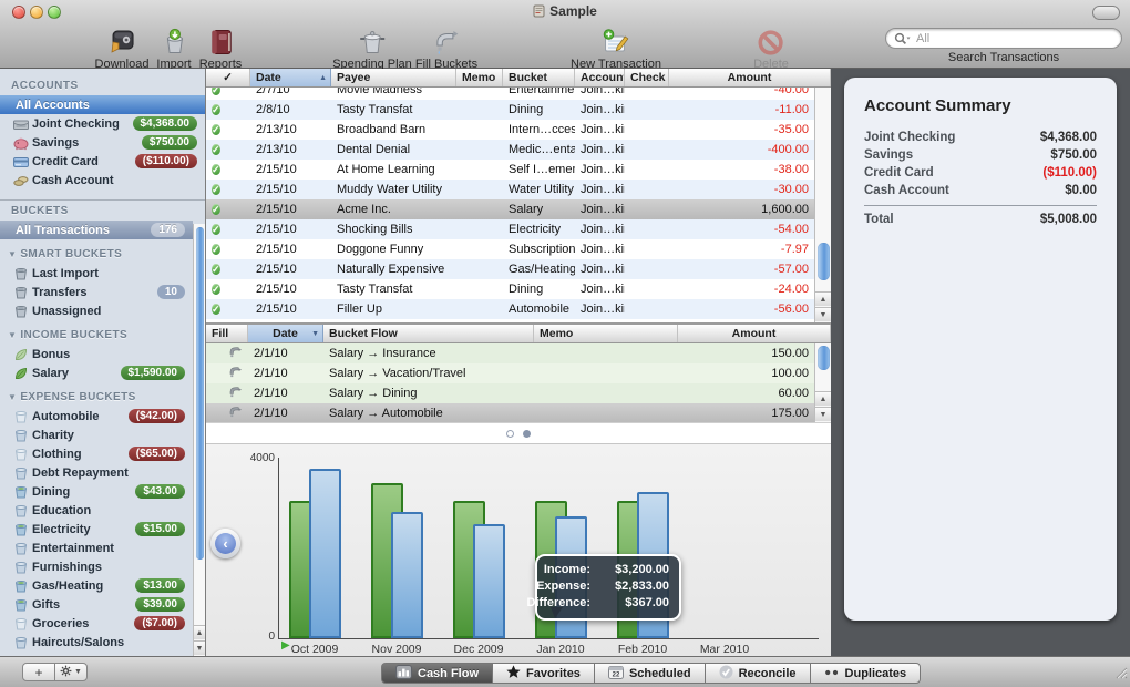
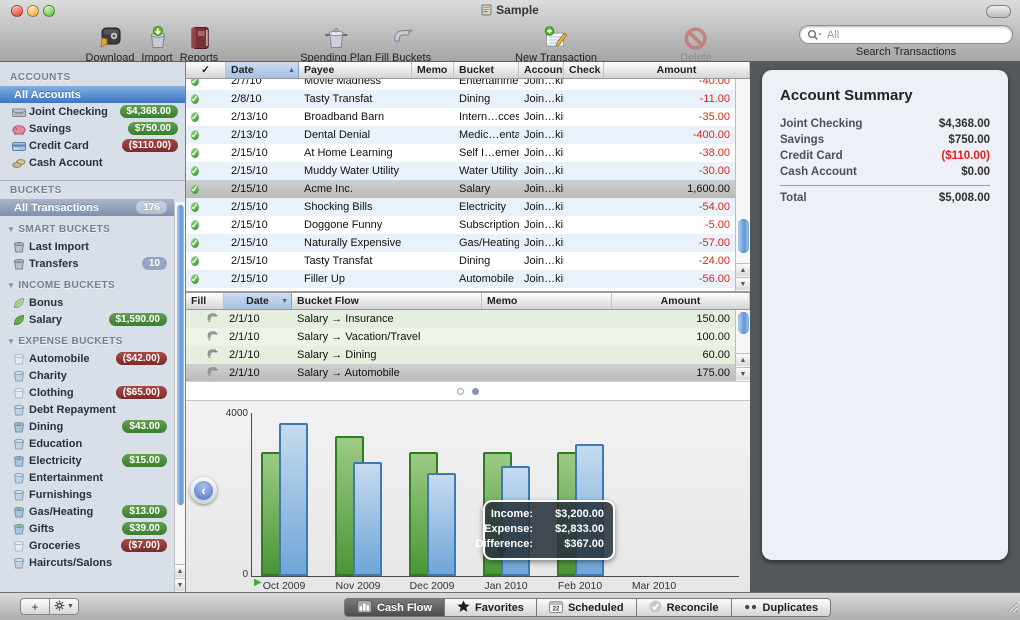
  Sample
  Download
  Import
  Reports
  Spending Plan
  Fill Buckets
  New Transaction
  Delete
  All
  Search Transactions
  ACCOUNTS
  All Accounts
  Joint Checking
  $4,368.00
  Savings
  $750.00
  Credit Card
  ($110.00)
  Cash Account
  BUCKETS
  All Transactions
  176
  ▼ SMART BUCKETS
  Last Import
  Transfers
  10
- Unassigned
  ▼ INCOME BUCKETS
  Bonus
  Salary
  $1,590.00
  ▼ EXPENSE BUCKETS
  Automobile
  ($42.00)
  Charity
  Clothing
  ($65.00)
  Debt Repayment
  Dining
  $43.00
  Education
  Electricity
  $15.00
  Entertainment
  Furnishings
  Gas/Heating
  $13.00
  Gifts
  $39.00
  Groceries
  ($7.00)
  Haircuts/Salons
  ✓
  Date
  Payee
  Memo
  Bucket
  Accoun
  Check
  Amount
  ✓
  2/7/10
  Movie Madness
  Entertainme
  Join…ki
  -40.00
  ✓
  2/8/10
  Tasty Transfat
  Dining
  Join…ki
  -11.00
  ✓
  2/13/10
  Broadband Barn
  Intern…cces
  Join…ki
  -35.00
  ✓
  2/13/10
  Dental Denial
  Medic…enta
  Join…ki
  -400.00
  ✓
  2/15/10
  At Home Learning
  Self I…eme
  Join…ki
  -38.00
  ✓
  2/15/10
  Muddy Water Utility
  Water Utility
  Join…ki
  -30.00
  ✓
  2/15/10
  Acme Inc.
  Salary
  Join…ki
  1,600.00
  ✓
  2/15/10
  Shocking Bills
  Electricity
  Join…ki
  -54.00
  ✓
  2/15/10
  Doggone Funny
  Subscription
  Join…ki
- -7.97
+ -5.00
  ✓
  2/15/10
  Naturally Expensive
  Gas/Heating
  Join…ki
  -57.00
  ✓
  2/15/10
  Tasty Transfat
  Dining
  Join…ki
  -24.00
  ✓
  2/15/10
  Filler Up
  Automobile
  Join…ki
  -56.00
  Fill
  Date
  Bucket Flow
  Memo
  Amount
  2/1/10
  Salary → Insurance
  150.00
  2/1/10
  Salary → Vacation/Travel
  100.00
  2/1/10
  Salary → Dining
  60.00
  2/1/10
  Salary → Automobile
  175.00
  Oct 2009
  Nov 2009
  Dec 2009
  Jan 2010
  Feb 2010
  Mar 2010
  4000
  0
  ▶
  ‹
  Income:
  $3,200.00
  Expense:
  $2,833.00
  Difference:
  $367.00
  Account Summary
  Joint Checking
  $4,368.00
  Savings
  $750.00
  Credit Card
  ($110.00)
  Cash Account
  $0.00
  Total
  $5,008.00
  +
  Cash Flow
  Favorites
  Scheduled
  Reconcile
  Duplicates
